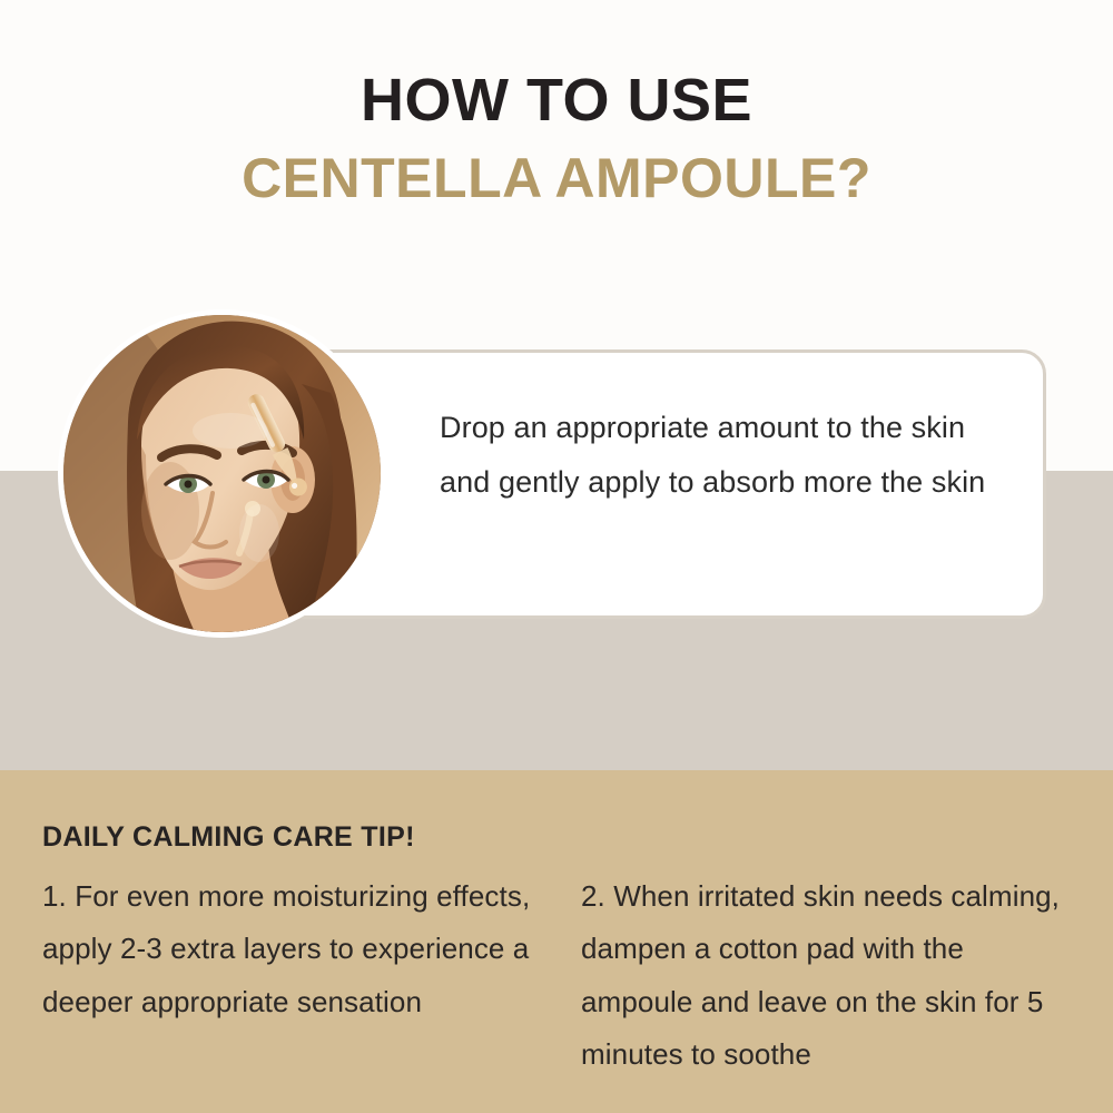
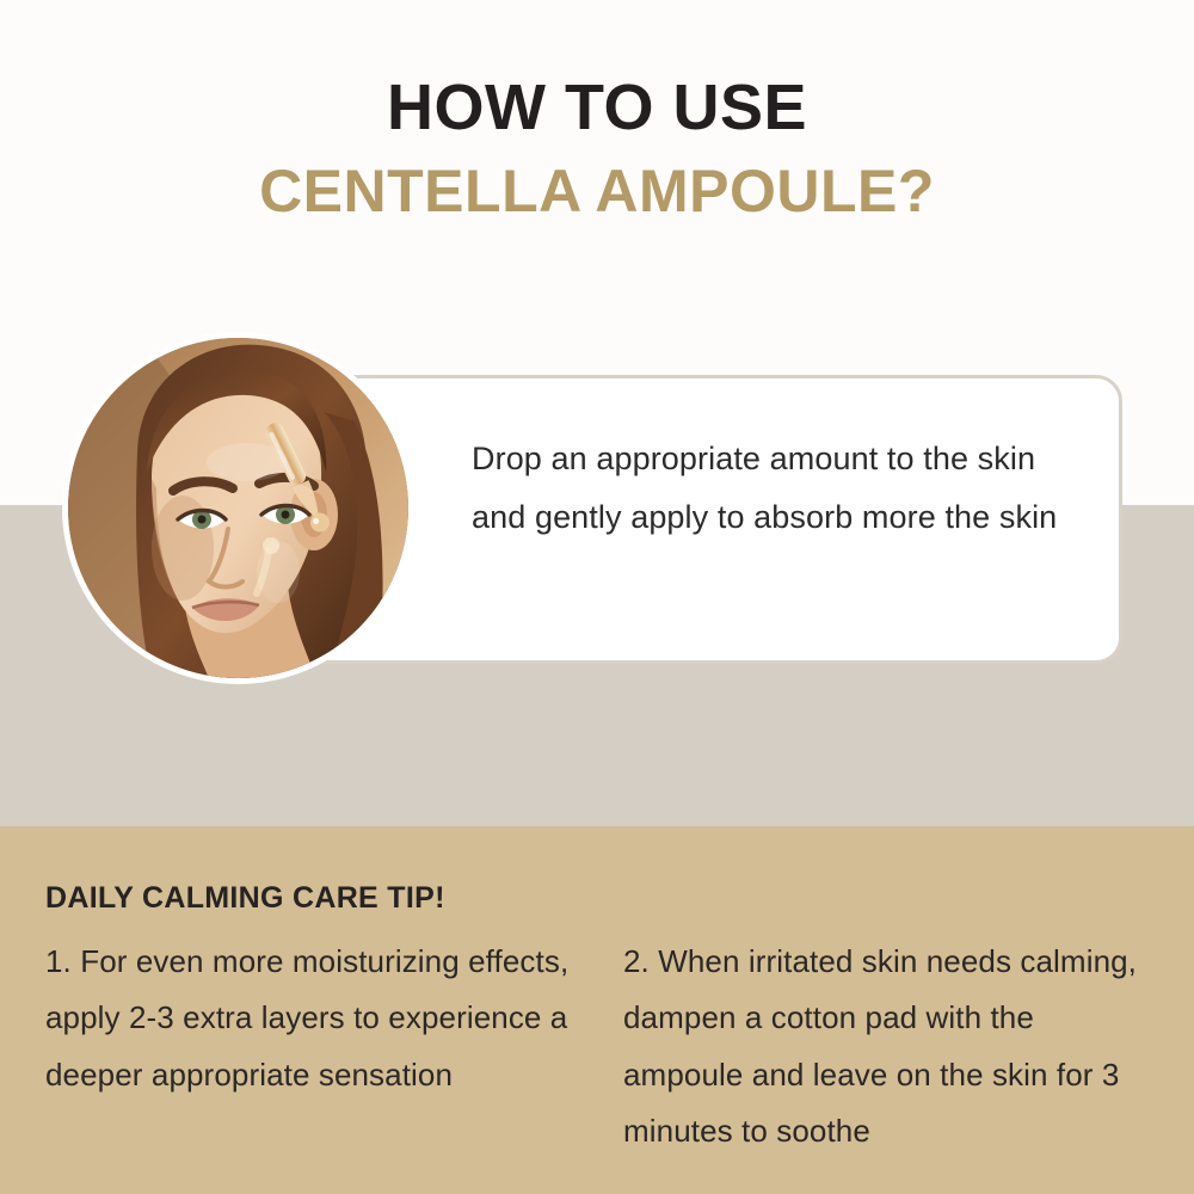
  HOW TO USE
  CENTELLA AMPOULE?
  Drop an appropriate amount to the skin and gently apply to absorb more the skin
  DAILY CALMING CARE TIP!
  1. For even more moisturizing effects, apply 2-3 extra layers to experience a deeper appropriate sensation
- 2. When irritated skin needs calming, dampen a cotton pad with the ampoule and leave on the skin for 5 minutes to soothe
+ 2. When irritated skin needs calming, dampen a cotton pad with the ampoule and leave on the skin for 3 minutes to soothe
